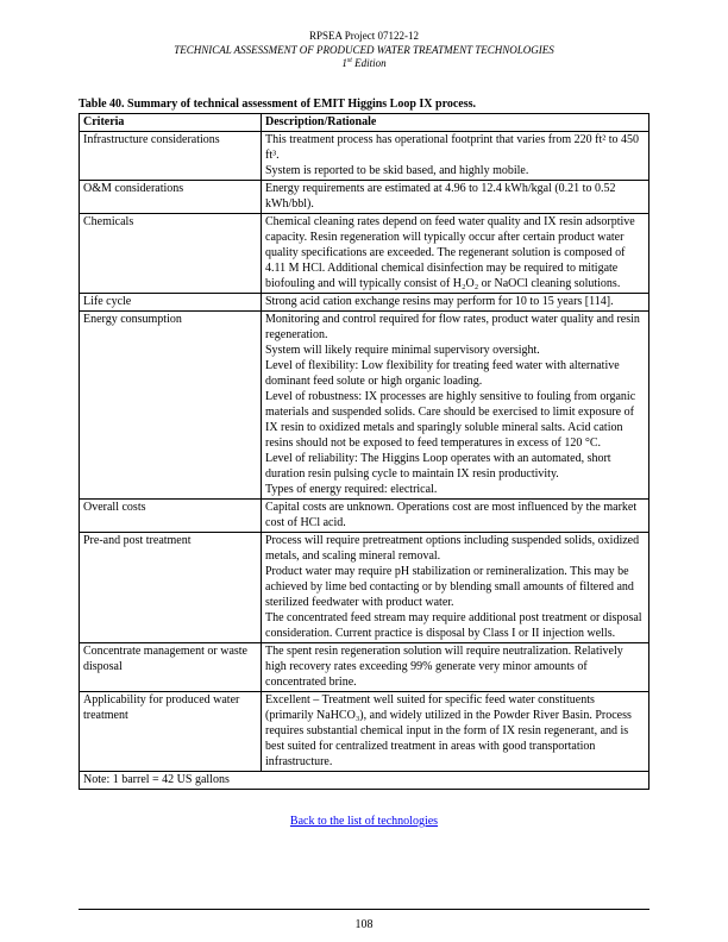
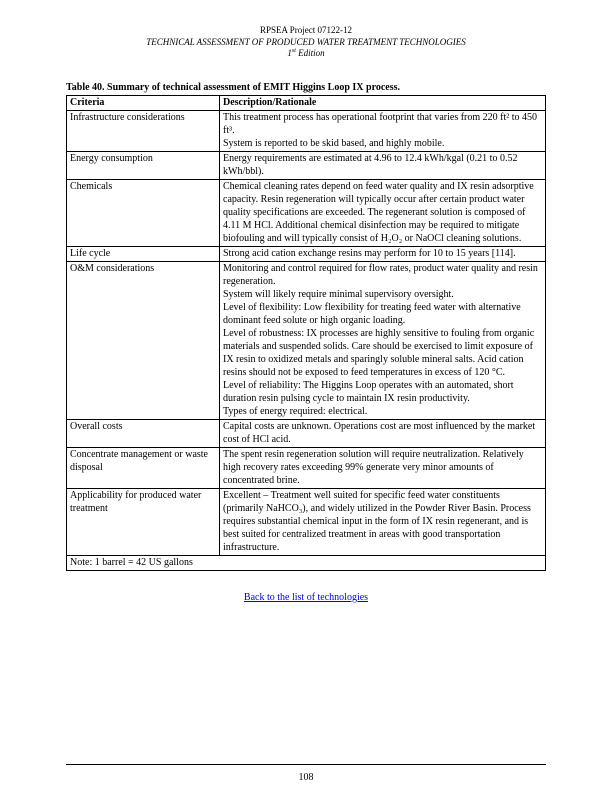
  RPSEA Project 07122-12
  TECHNICAL ASSESSMENT OF PRODUCED WATER TREATMENT TECHNOLOGIES
  1 Edition
  Table 40. Summary of technical assessment of EMIT Higgins Loop IX process.
  Criteria	Description/Rationale
  Infrastructure considerations	This treatment process has operational footprint that varies from 220 ft² to 450 ft³. System is reported to be skid based, and highly mobile.
- O&M considerations	Energy requirements are estimated at 4.96 to 12.4 kWh/kgal (0.21 to 0.52 kWh/bbl).
+ Energy consumption	Energy requirements are estimated at 4.96 to 12.4 kWh/kgal (0.21 to 0.52 kWh/bbl).
  Chemicals	Chemical cleaning rates depend on feed water quality and IX resin adsorptive capacity. Resin regeneration will typically occur after certain product water quality specifications are exceeded. The regenerant solution is composed of 4.11 M HCl. Additional chemical disinfection may be required to mitigate biofouling and will typically consist of H₂O₂ or NaOCl cleaning solutions.
  Life cycle	Strong acid cation exchange resins may perform for 10 to 15 years [114].
- Energy consumption	Monitoring and control required for flow rates, product water quality and resin regeneration. System will likely require minimal supervisory oversight. Level of flexibility: Low flexibility for treating feed water with alternative dominant feed solute or high organic loading. Level of robustness: IX processes are highly sensitive to fouling from organic materials and suspended solids. Care should be exercised to limit exposure of IX resin to oxidized metals and sparingly soluble mineral salts. Acid cation resins should not be exposed to feed temperatures in excess of 120 °C. Level of reliability: The Higgins Loop operates with an automated, short duration resin pulsing cycle to maintain IX resin productivity. Types of energy required: electrical.
+ O&M considerations	Monitoring and control required for flow rates, product water quality and resin regeneration. System will likely require minimal supervisory oversight. Level of flexibility: Low flexibility for treating feed water with alternative dominant feed solute or high organic loading. Level of robustness: IX processes are highly sensitive to fouling from organic materials and suspended solids. Care should be exercised to limit exposure of IX resin to oxidized metals and sparingly soluble mineral salts. Acid cation resins should not be exposed to feed temperatures in excess of 120 °C. Level of reliability: The Higgins Loop operates with an automated, short duration resin pulsing cycle to maintain IX resin productivity. Types of energy required: electrical.
  Overall costs	Capital costs are unknown. Operations cost are most influenced by the market cost of HCl acid.
- Pre-and post treatment	Process will require pretreatment options including suspended solids, oxidized metals, and scaling mineral removal. Product water may require pH stabilization or remineralization. This may be achieved by lime bed contacting or by blending small amounts of filtered and sterilized feedwater with product water. The concentrated feed stream may require additional post treatment or disposal consideration. Current practice is disposal by Class I or II injection wells.
  Concentrate management or waste disposal	The spent resin regeneration solution will require neutralization. Relatively high recovery rates exceeding 99% generate very minor amounts of concentrated brine.
  Applicability for produced water treatment	Excellent – Treatment well suited for specific feed water constituents (primarily NaHCO₃), and widely utilized in the Powder River Basin. Process requires substantial chemical input in the form of IX resin regenerant, and is best suited for centralized treatment in areas with good transportation infrastructure.
  Note: 1 barrel = 42 US gallons
  Back to the list of technologies
  108
